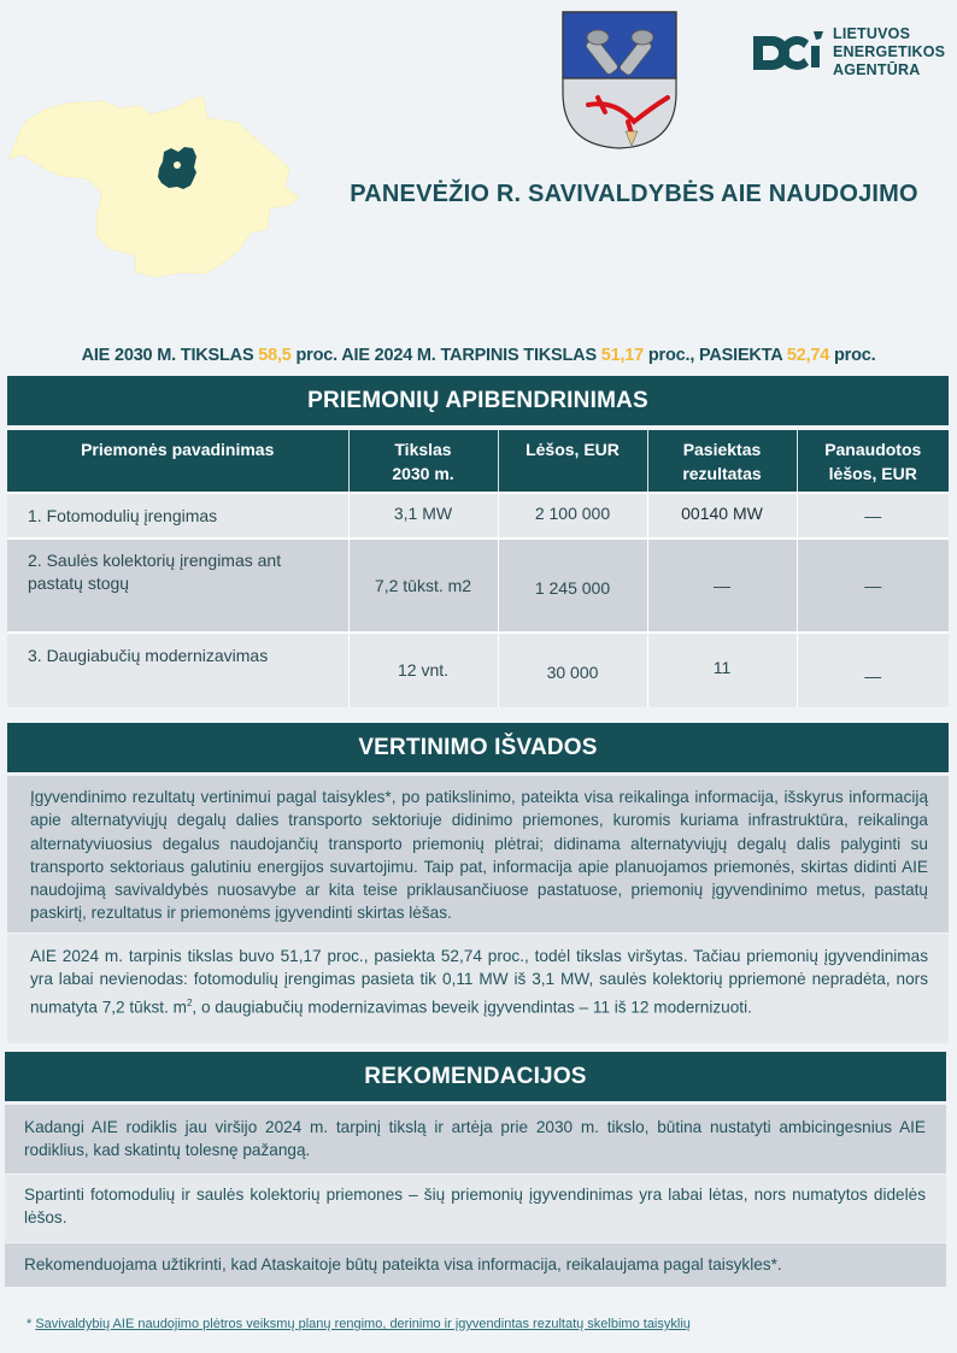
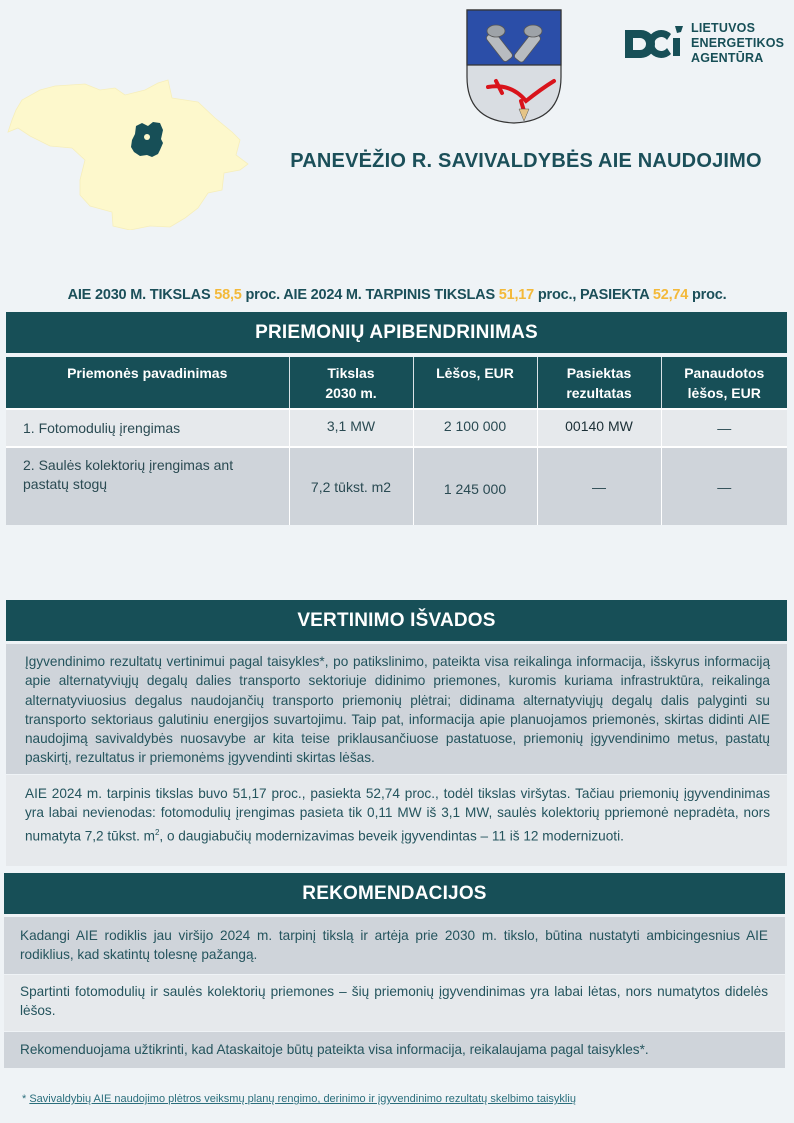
  LIETUVOS
  ENERGETIKOS
  AGENTŪRA
  PANEVĖŽIO R. SAVIVALDYBĖS AIE NAUDOJIMO
  AIE 2030 M. TIKSLAS 58,5 proc. AIE 2024 M. TARPINIS TIKSLAS 51,17 proc., PASIEKTA 52,74 proc.
  PRIEMONIŲ APIBENDRINIMAS
  Priemonės pavadinimas	Tikslas 2030 m.	Lėšos, EUR	Pasiektas rezultatas	Panaudotos lėšos, EUR
  1. Fotomodulių įrengimas	3,1 MW	2 100 000	00140 MW	—
  2. Saulės kolektorių įrengimas ant pastatų stogų	7,2 tūkst. m2	1 245 000	—	—
- 3. Daugiabučių modernizavimas	12 vnt.	30 000	11	—
  VERTINIMO IŠVADOS
  Įgyvendinimo rezultatų vertinimui pagal taisykles*, po patikslinimo, pateikta visa reikalinga informacija, išskyrus informaciją apie alternatyviųjų degalų dalies transporto sektoriuje didinimo priemones, kuromis kuriama infrastruktūra, reikalinga alternatyviuosius degalus naudojančių transporto priemonių plėtrai; didinama alternatyviųjų degalų dalis palyginti su transporto sektoriaus galutiniu energijos suvartojimu. Taip pat, informacija apie planuojamos priemonės, skirtas didinti AIE naudojimą savivaldybės nuosavybe ar kita teise priklausančiuose pastatuose, priemonių įgyvendinimo metus, pastatų paskirtį, rezultatus ir priemonėms įgyvendinti skirtas lėšas.
  AIE 2024 m. tarpinis tikslas buvo 51,17 proc., pasiekta 52,74 proc., todėl tikslas viršytas. Tačiau priemonių įgyvendinimas yra labai nevienodas: fotomodulių įrengimas pasieta tik 0,11 MW iš 3,1 MW, saulės kolektorių ppriemonė nepradėta, nors numatyta 7,2 tūkst. m2, o daugiabučių modernizavimas beveik įgyvendintas – 11 iš 12 modernizuoti.
  REKOMENDACIJOS
  Kadangi AIE rodiklis jau viršijo 2024 m. tarpinį tikslą ir artėja prie 2030 m. tikslo, būtina nustatyti ambicingesnius AIE rodiklius, kad skatintų tolesnę pažangą.
  Spartinti fotomodulių ir saulės kolektorių priemones – šių priemonių įgyvendinimas yra labai lėtas, nors numatytos didelės lėšos.
  Rekomenduojama užtikrinti, kad Ataskaitoje būtų pateikta visa informacija, reikalaujama pagal taisykles*.
- * Savivaldybių AIE naudojimo plėtros veiksmų planų rengimo, derinimo ir įgyvendintas rezultatų skelbimo taisyklių
+ * Savivaldybių AIE naudojimo plėtros veiksmų planų rengimo, derinimo ir įgyvendinimo rezultatų skelbimo taisyklių
